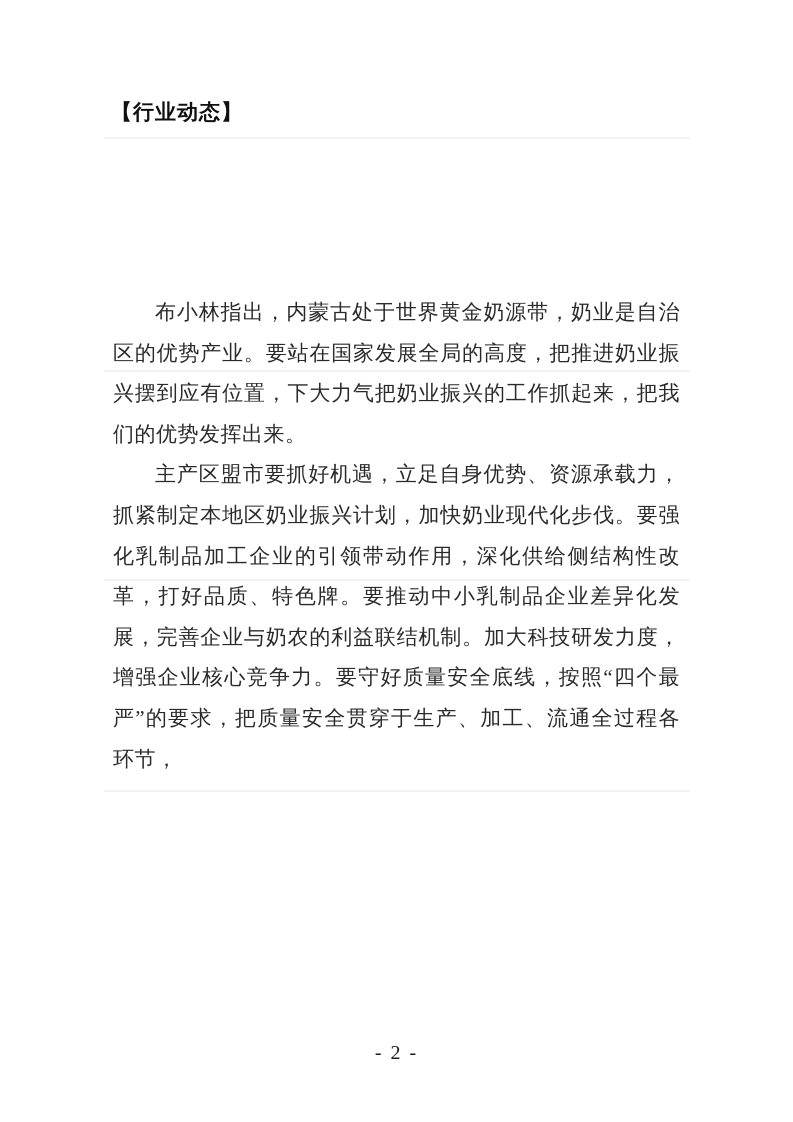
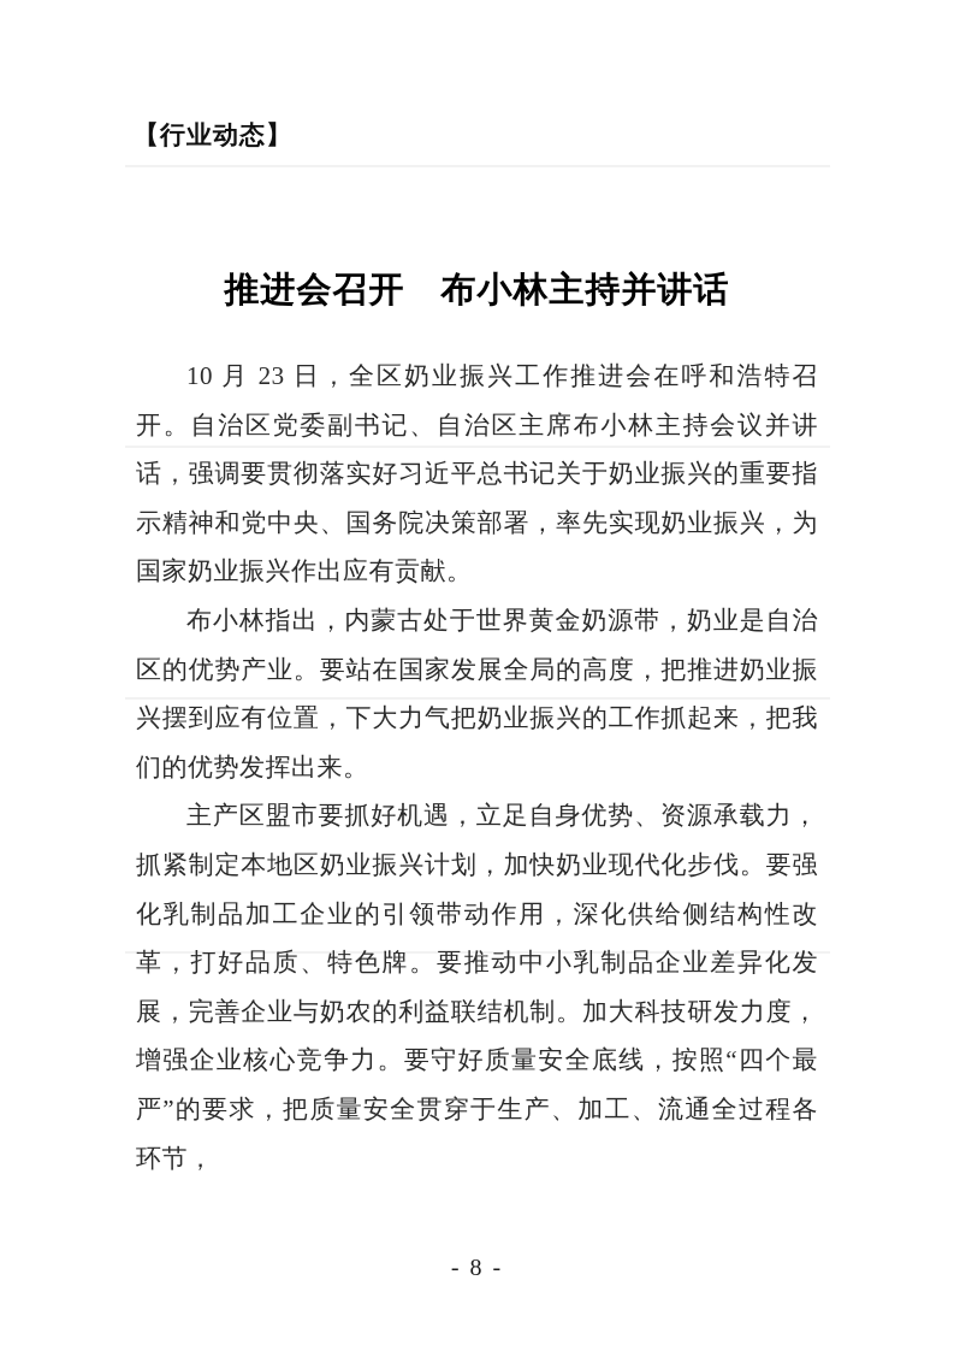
  【行业动态】
+ 推进会召开 布小林主持并讲话
+ 10 月 23 日，全区奶业振兴工作推进会在呼和浩特召开。自治区党委副书记、自治区主席布小林主持会议并讲话，强调要贯彻落实好习近平总书记关于奶业振兴的重要指示精神和党中央、国务院决策部署，率先实现奶业振兴，为国家奶业振兴作出应有贡献。
  布小林指出，内蒙古处于世界黄金奶源带，奶业是自治区的优势产业。要站在国家发展全局的高度，把推进奶业振兴摆到应有位置，下大力气把奶业振兴的工作抓起来，把我们的优势发挥出来。
  主产区盟市要抓好机遇，立足自身优势、资源承载力，抓紧制定本地区奶业振兴计划，加快奶业现代化步伐。要强化乳制品加工企业的引领带动作用，深化供给侧结构性改革，打好品质、特色牌。要推动中小乳制品企业差异化发展，完善企业与奶农的利益联结机制。加大科技研发力度，增强企业核心竞争力。要守好质量安全底线，按照“四个最严”的要求，把质量安全贯穿于生产、加工、流通全过程各环节，
- - 2 -
+ - 8 -
